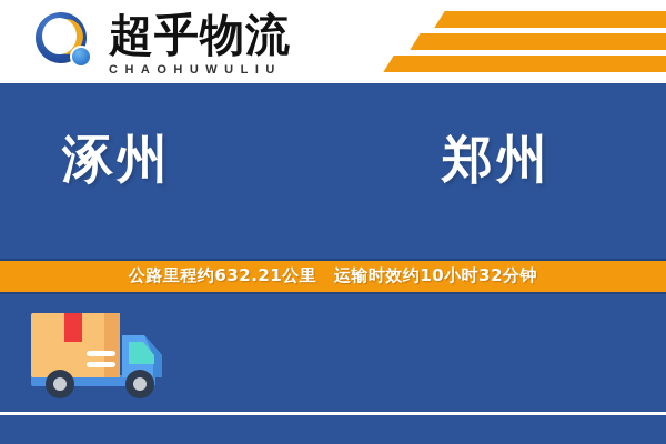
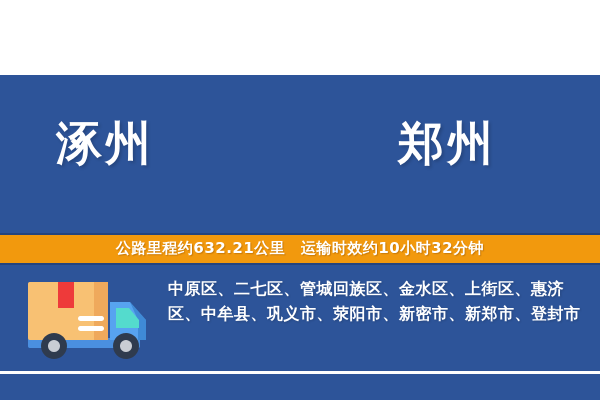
- 超乎物流
- CHAOHUWULIU
  涿州
  郑州
  公路里程约632.21公里
  运输时效约10小时32分钟
+ 中原区、二七区、管城回族区、金水区、上街区、惠济区、中牟县、巩义市、荥阳市、新密市、新郑市、登封市
